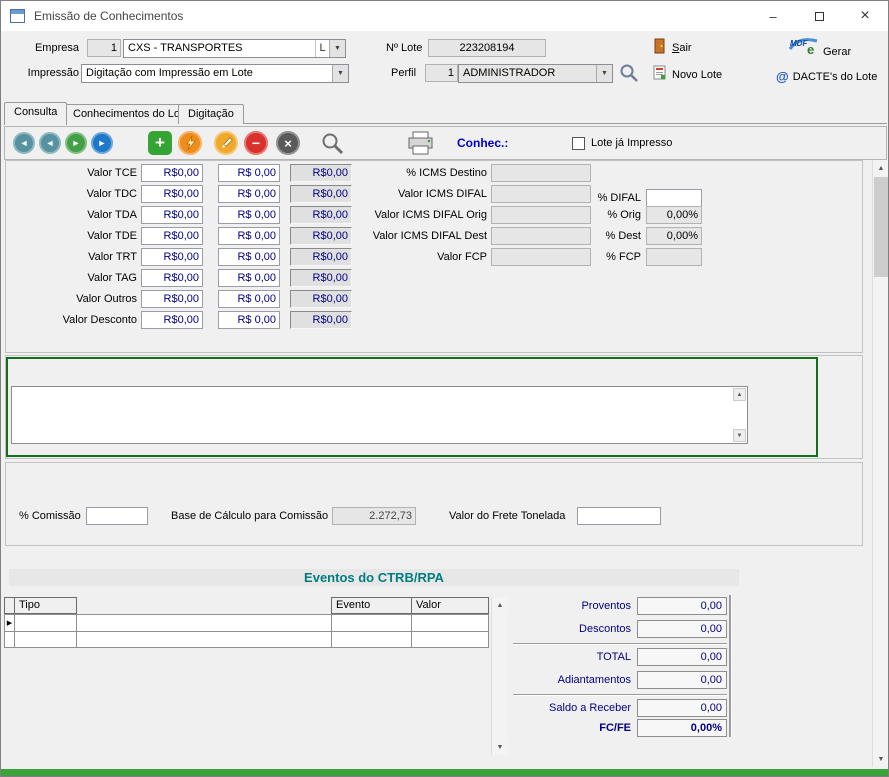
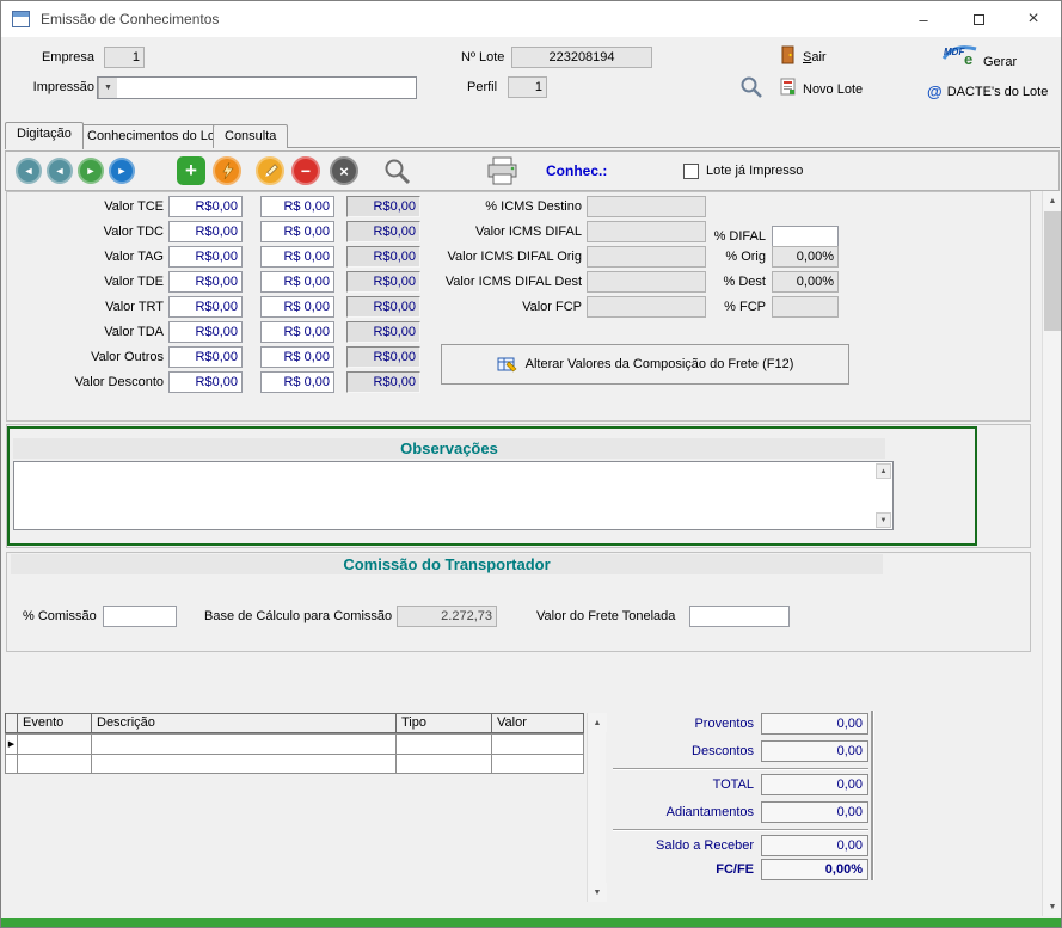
  Emissão de Conhecimentos
  –
  ×
  Empresa
  1
- CXS - TRANSPORTES
- L
  Nº Lote
  223208194
  Impressão
- Digitação com Impressão em Lote
  Perfil
  1
- ADMINISTRADOR
  Sair
  Novo Lote
  MDF
  e
  Gerar
  @
  DACTE's do Lote
- Consulta
+ Digitação
  Conhecimentos do Lo
- Digitação
+ Consulta
  ◄
  ◄
  ►
  ►
  +
  −
  ×
  Conhec.:
  Lote já Impresso
  Valor TCE
  R$0,00
  R$ 0,00
  R$0,00
  Valor TDC
  R$0,00
  R$ 0,00
  R$0,00
- Valor TDA
+ Valor TAG
  R$0,00
  R$ 0,00
  R$0,00
  Valor TDE
  R$0,00
  R$ 0,00
  R$0,00
  Valor TRT
  R$0,00
  R$ 0,00
  R$0,00
- Valor TAG
+ Valor TDA
  R$0,00
  R$ 0,00
  R$0,00
  Valor Outros
  R$0,00
  R$ 0,00
  R$0,00
  Valor Desconto
  R$0,00
  R$ 0,00
  R$0,00
  % ICMS Destino
  Valor ICMS DIFAL
  % DIFAL
  Valor ICMS DIFAL Orig
  % Orig
  0,00%
  Valor ICMS DIFAL Dest
  % Dest
  0,00%
  Valor FCP
  % FCP
+ Alterar Valores da Composição do Frete (F12)
+ Observações
+ Comissão do Transportador
  % Comissão
  Base de Cálculo para Comissão
  2.272,73
  Valor do Frete Tonelada
- Eventos do CTRB/RPA
- Tipo
+ Evento
+ Descrição
- Evento
+ Tipo
  Valor
  Proventos
  0,00
  Descontos
  0,00
  TOTAL
  0,00
  Adiantamentos
  0,00
  Saldo a Receber
  0,00
  FC/FE
  0,00%
